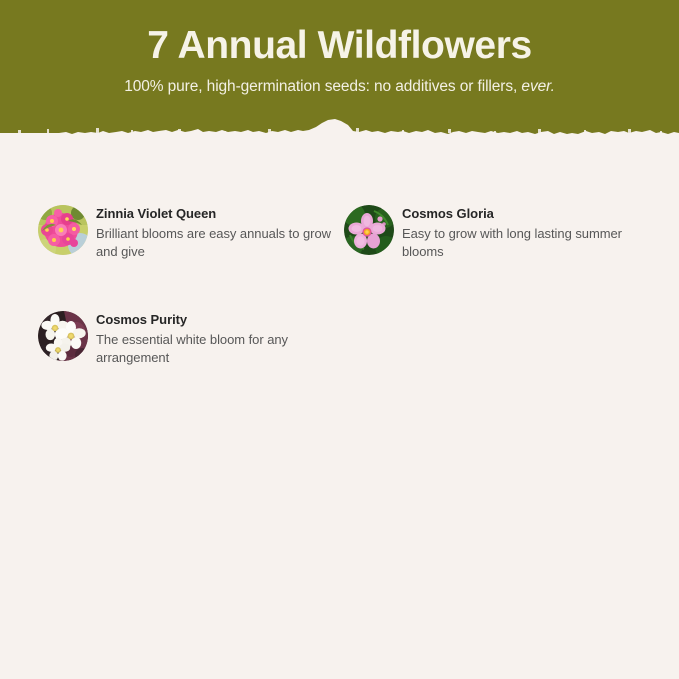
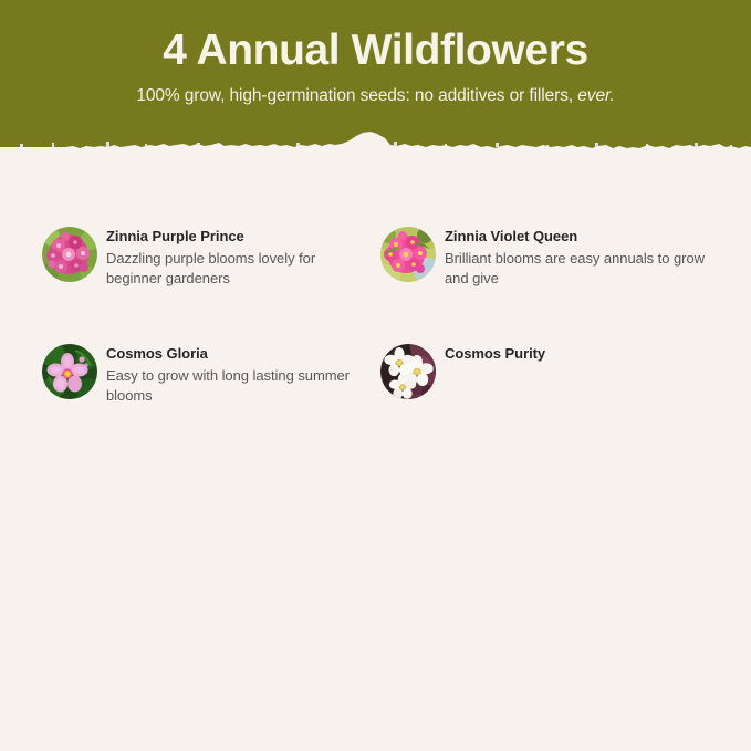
- 7 Annual Wildflowers
+ 4 Annual Wildflowers
- 100% pure, high-germination seeds: no additives or fillers, ever.
+ 100% grow, high-germination seeds: no additives or fillers, ever.
+ Zinnia Purple Prince
+ Dazzling purple blooms lovely for beginner gardeners
  Zinnia Violet Queen
  Brilliant blooms are easy annuals to grow and give
  Cosmos Gloria
  Easy to grow with long lasting summer blooms
  Cosmos Purity
- The essential white bloom for any arrangement
